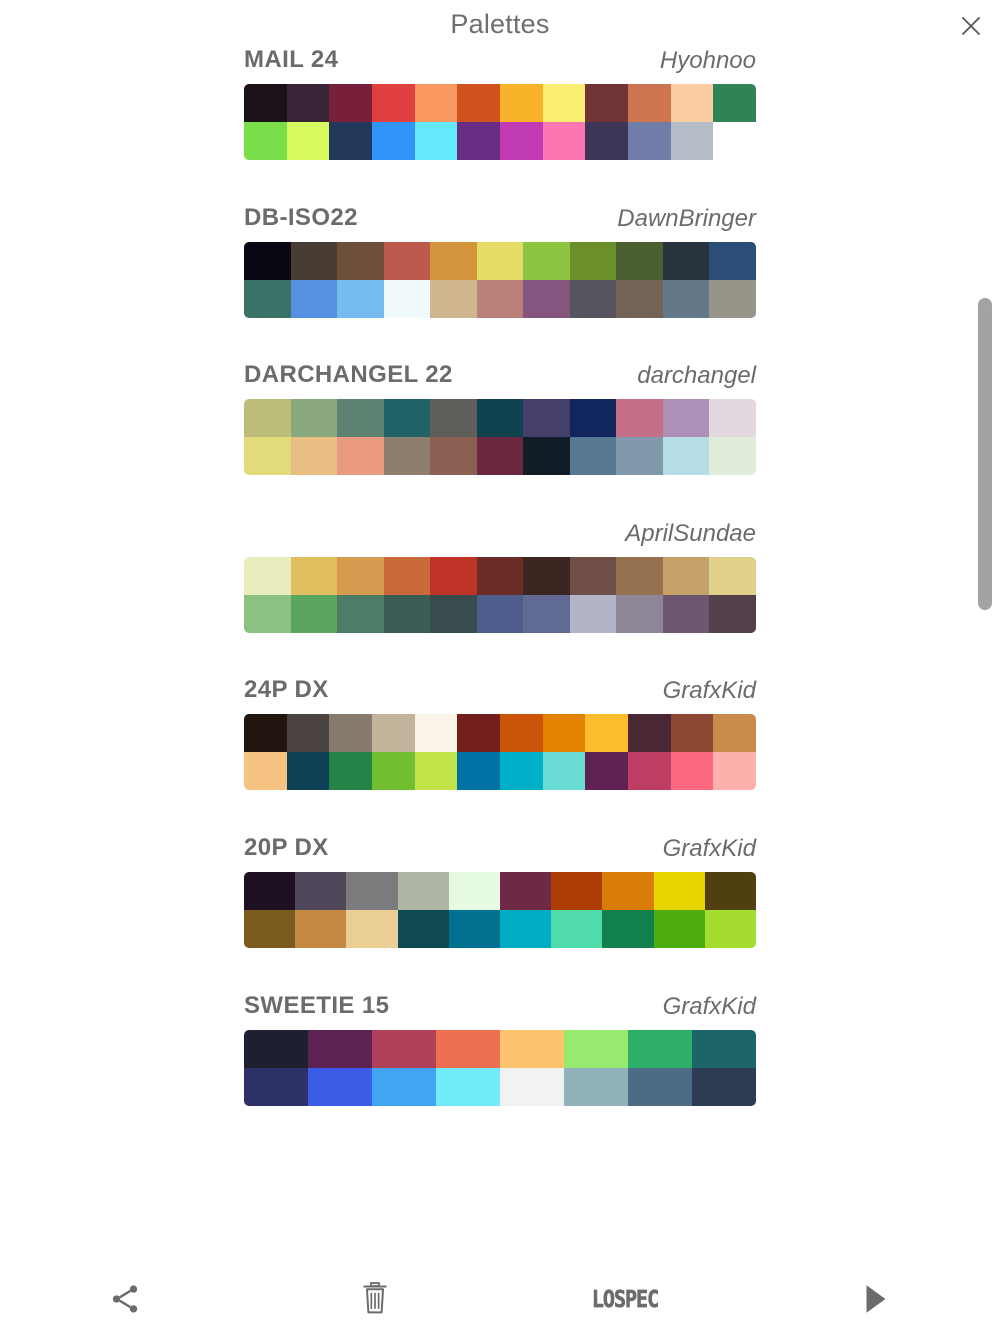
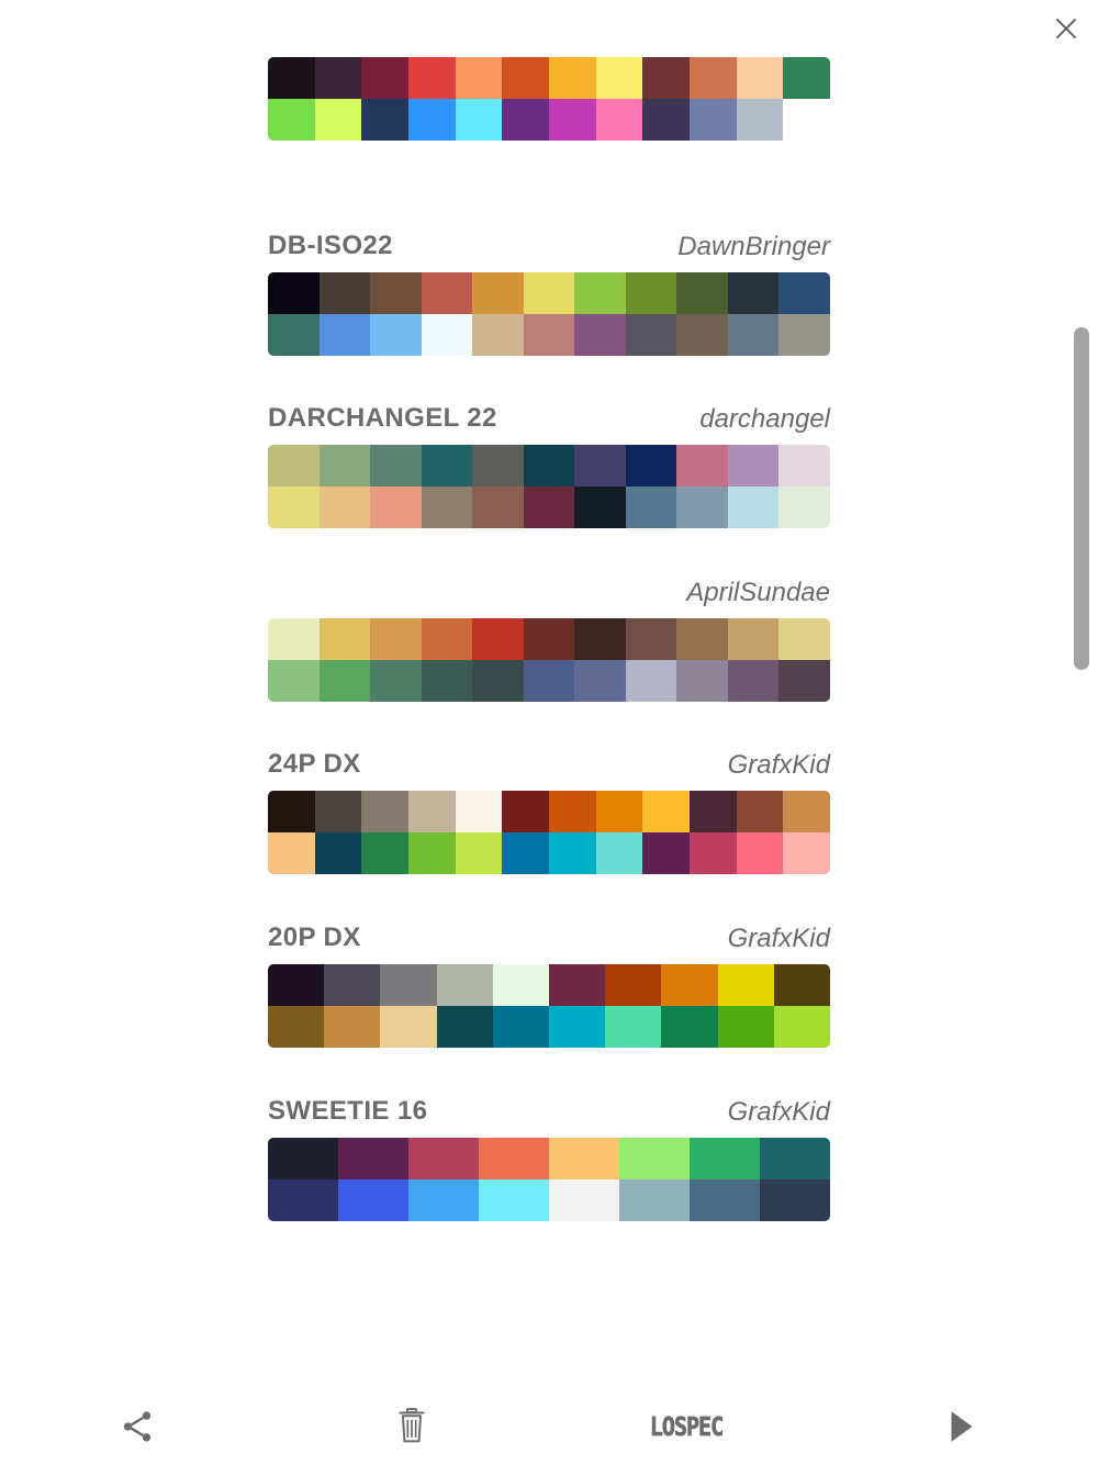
- Palettes
- MAIL 24
- Hyohnoo
  DB-ISO22
  DawnBringer
  DARCHANGEL 22
  darchangel
  AprilSundae
  24P DX
  GrafxKid
  20P DX
  GrafxKid
- SWEETIE 15
+ SWEETIE 16
  GrafxKid
  LOSPEC
